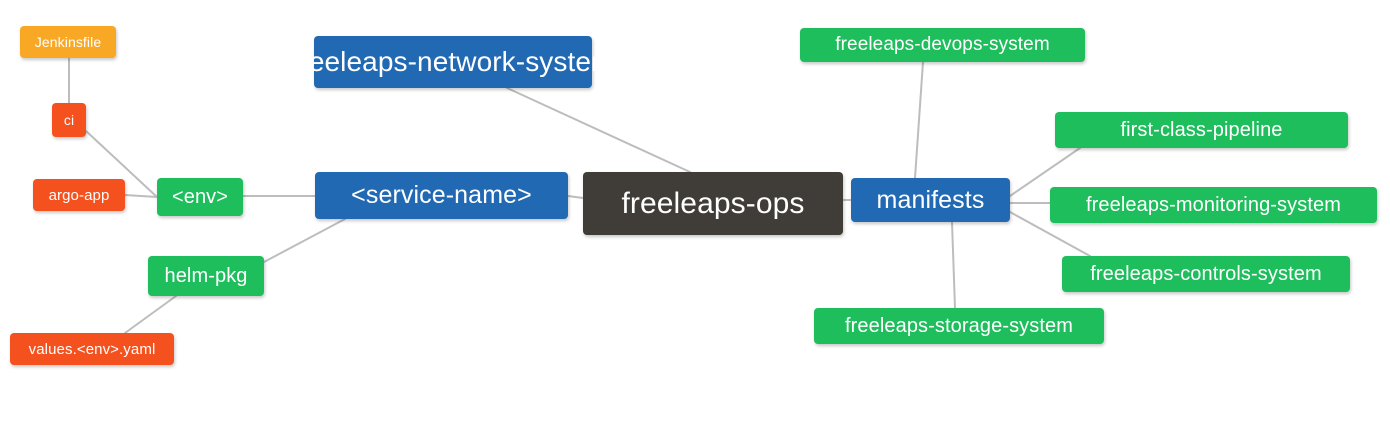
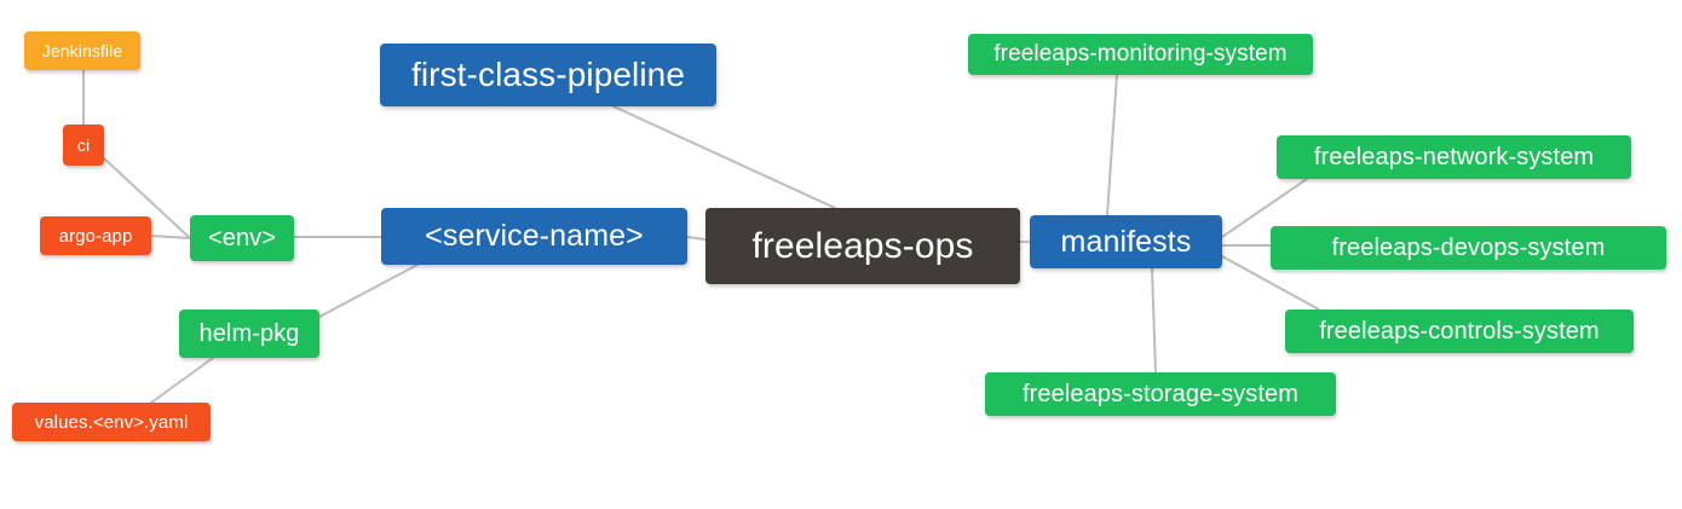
  Jenkinsfile
  ci
  argo-app
  <env>
  helm-pkg
  values.<env>.yaml
- freeleaps-network-system
+ first-class-pipeline
  <service-name>
  freeleaps-ops
  manifests
- freeleaps-devops-system
+ freeleaps-monitoring-system
- first-class-pipeline
+ freeleaps-network-system
- freeleaps-monitoring-system
+ freeleaps-devops-system
  freeleaps-controls-system
  freeleaps-storage-system
